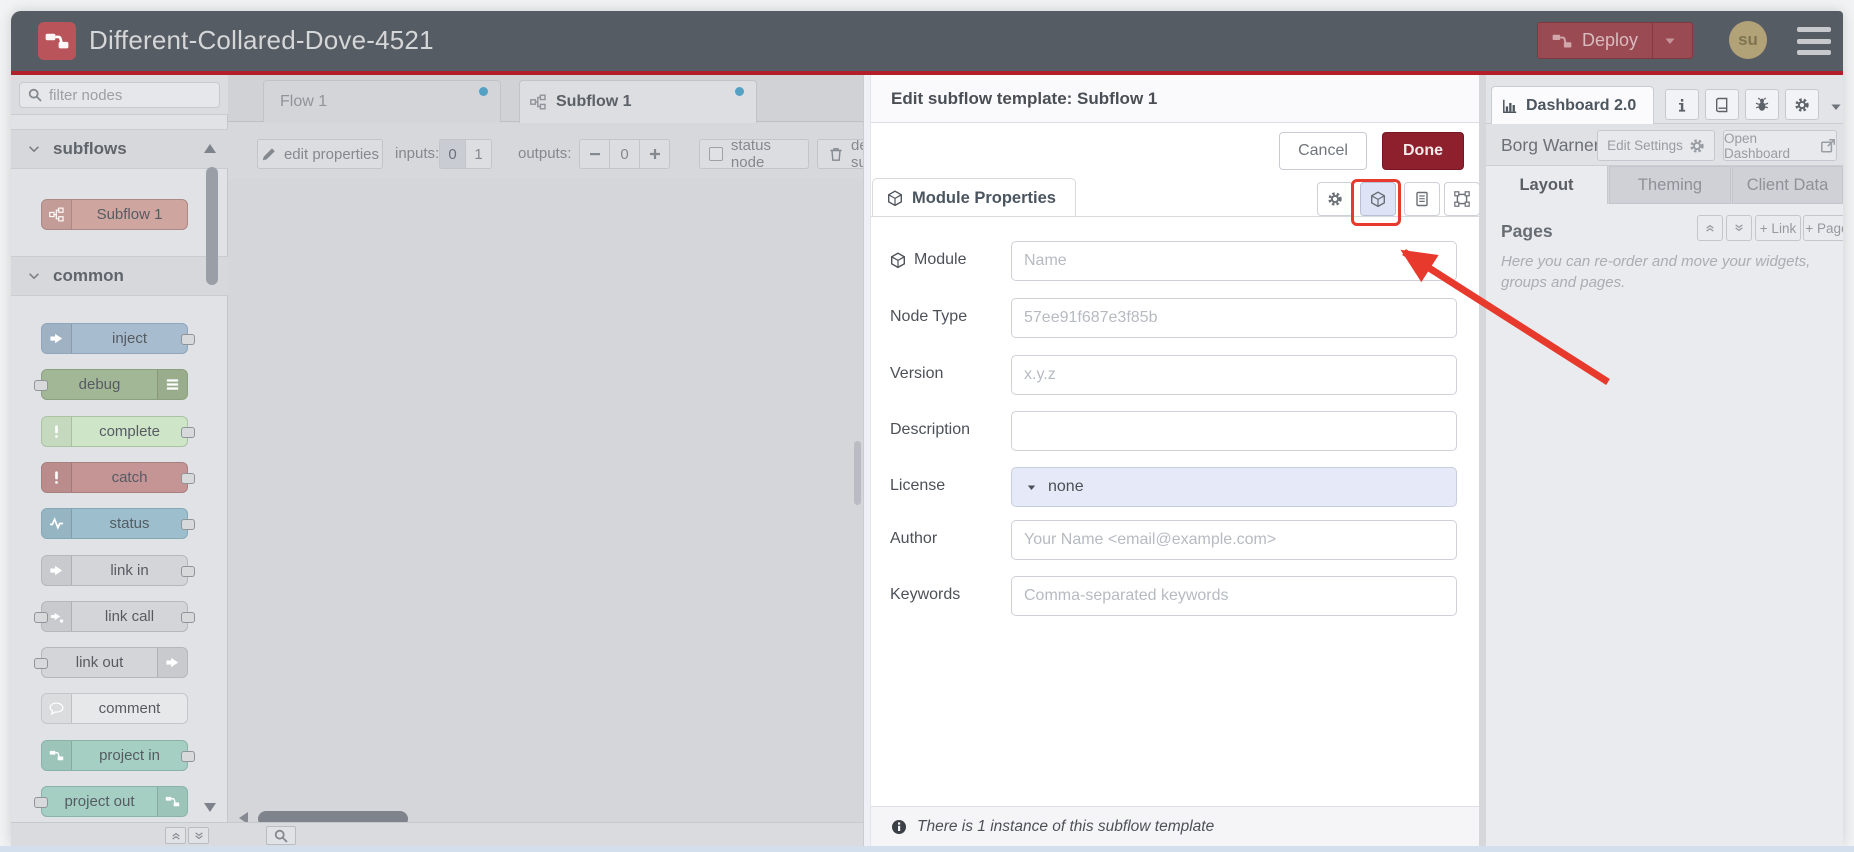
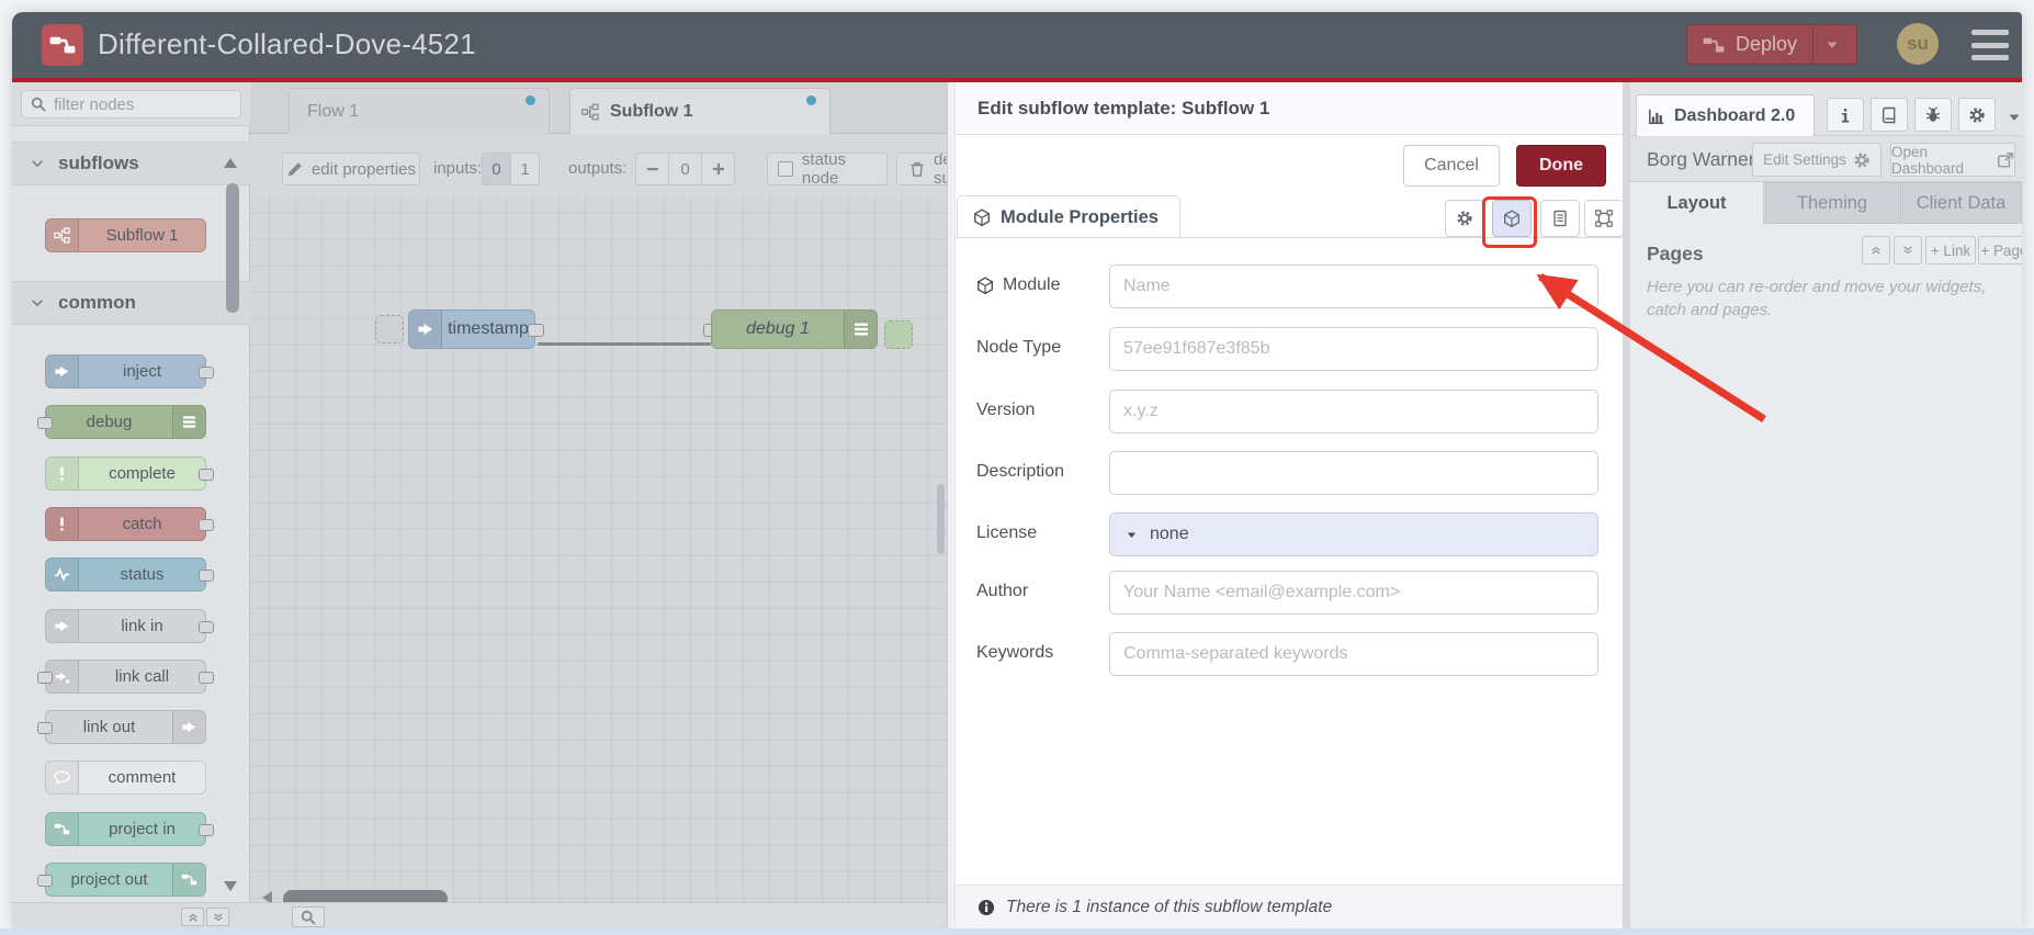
  Different-Collared-Dove-4521
  Deploy
  su
  filter nodes
  subflows
  Subflow 1
  common
  inject
  debug
  complete
  catch
  status
  link in
  link call
  link out
  comment
  project in
  project out
  Flow 1
  Subflow 1
  edit properties
  inputs:
  0
  1
  outputs:
  0
  status node
+ timestamp
+ debug 1
  Edit subflow template: Subflow 1
  Cancel
  Done
  Module Properties
  Module
  Name
  Node Type
  57ee91f687e3f85b
  Version
  x.y.z
  Description
  License
  none
  Author
  Your Name <email@example.com>
  Keywords
  Comma-separated keywords
  There is 1 instance of this subflow template
  Dashboard 2.0
  Borg Warne
  Edit Settings
  Open Dashboard
  Layout
  Theming
  Client Data
  Pages
  + Link
  + Pag
- Here you can re-order and move your widgets, groups and pages.
+ Here you can re-order and move your widgets, catch and pages.
